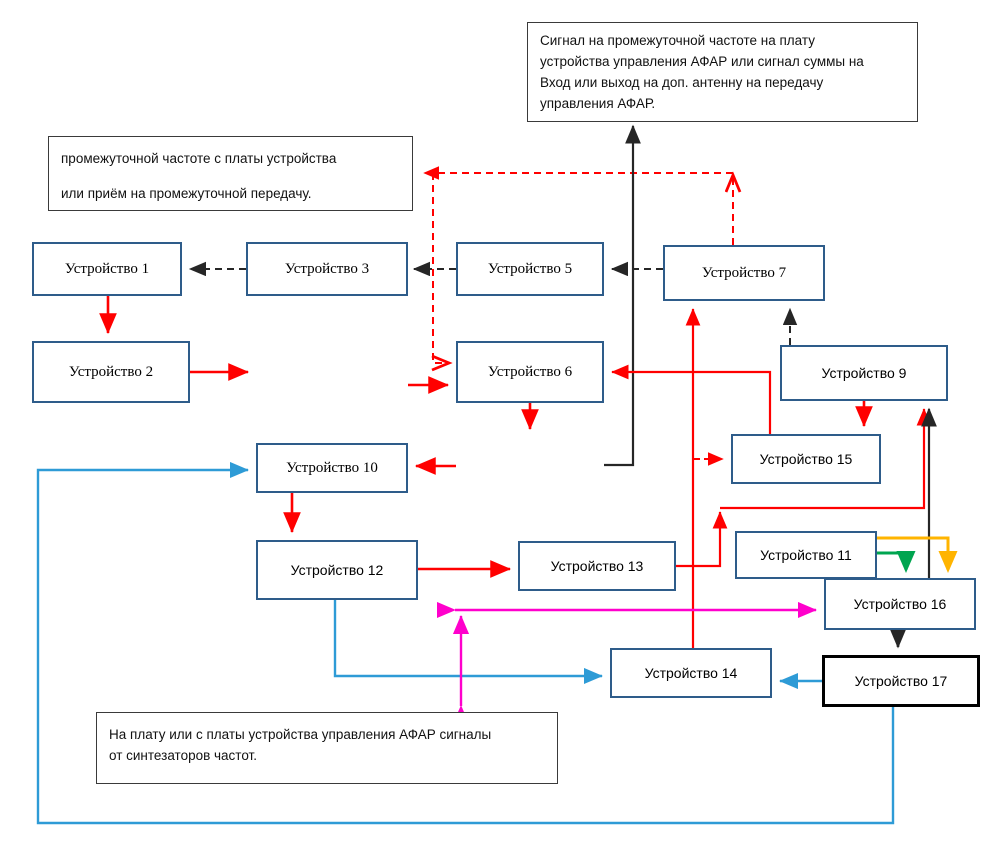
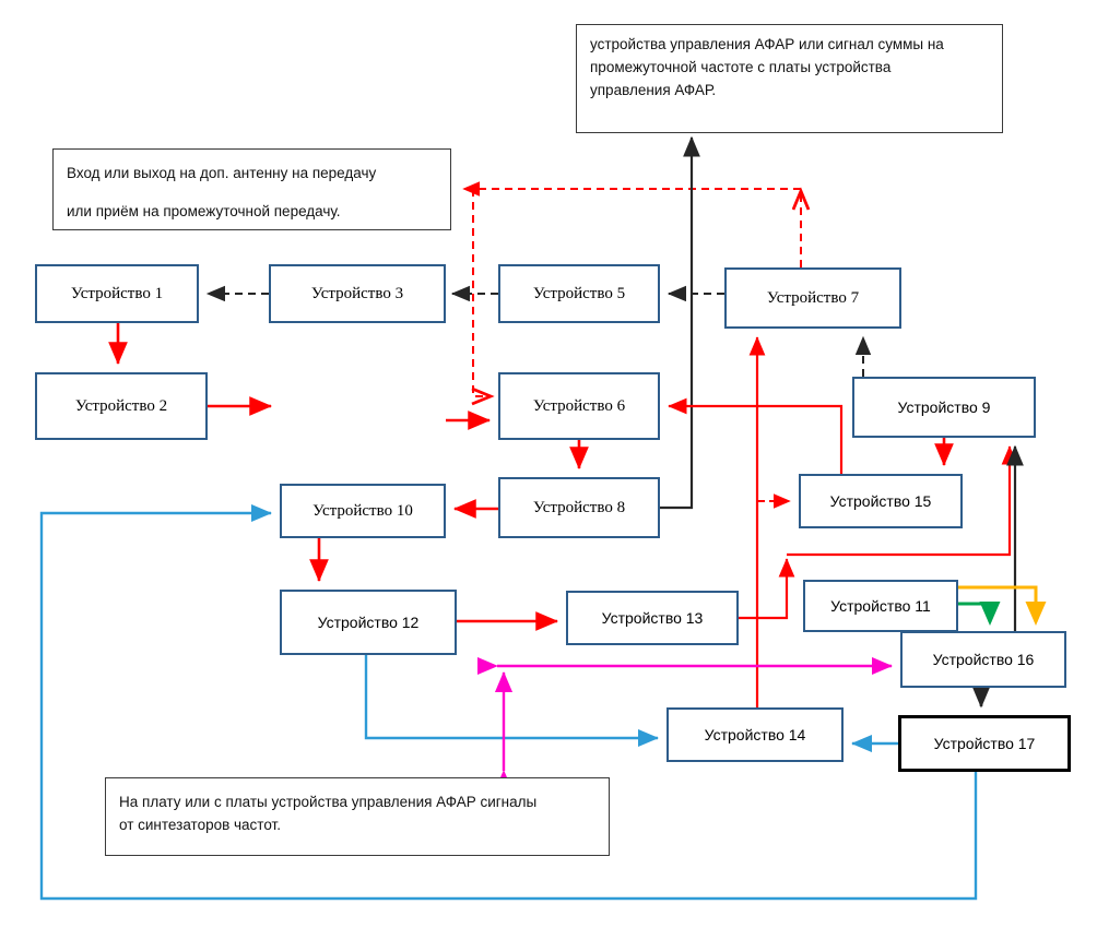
- Сигнал на промежуточной частоте на плату
  устройства управления АФАР или сигнал суммы на
- Вход или выход на доп. антенну на передачу
+ промежуточной частоте с платы устройства
  управления АФАР.
- промежуточной частоте с платы устройства
+ Вход или выход на доп. антенну на передачу
  или приём на промежуточной передачу.
  На плату или с платы устройства управления АФАР сигналы
  от синтезаторов частот.
  Устройство 1
  Устройство 2
  Устройство 3
  Устройство 5
  Устройство 6
  Устройство 7
+ Устройство 8
  Устройство 9
  Устройство 10
  Устройство 11
  Устройство 12
  Устройство 13
  Устройство 14
  Устройство 15
  Устройство 16
  Устройство 17
